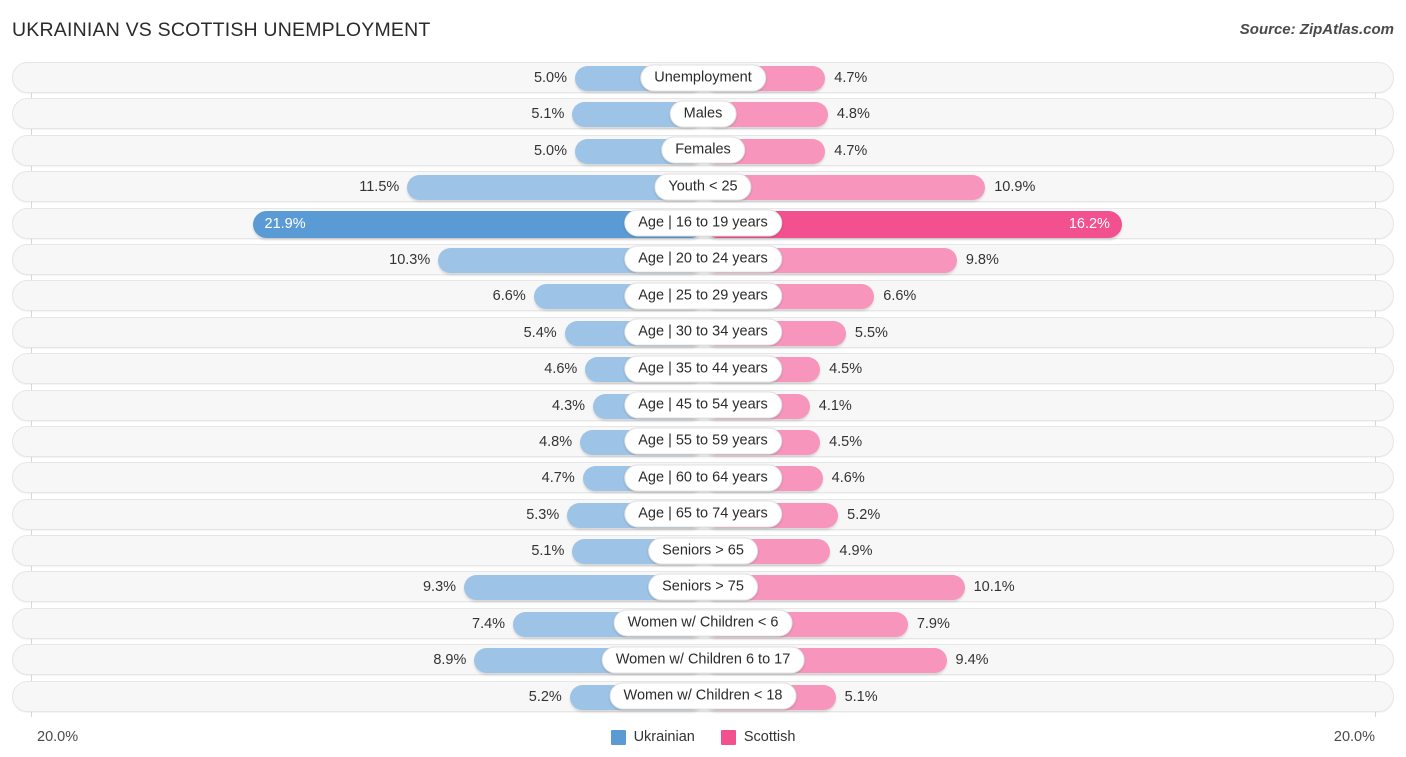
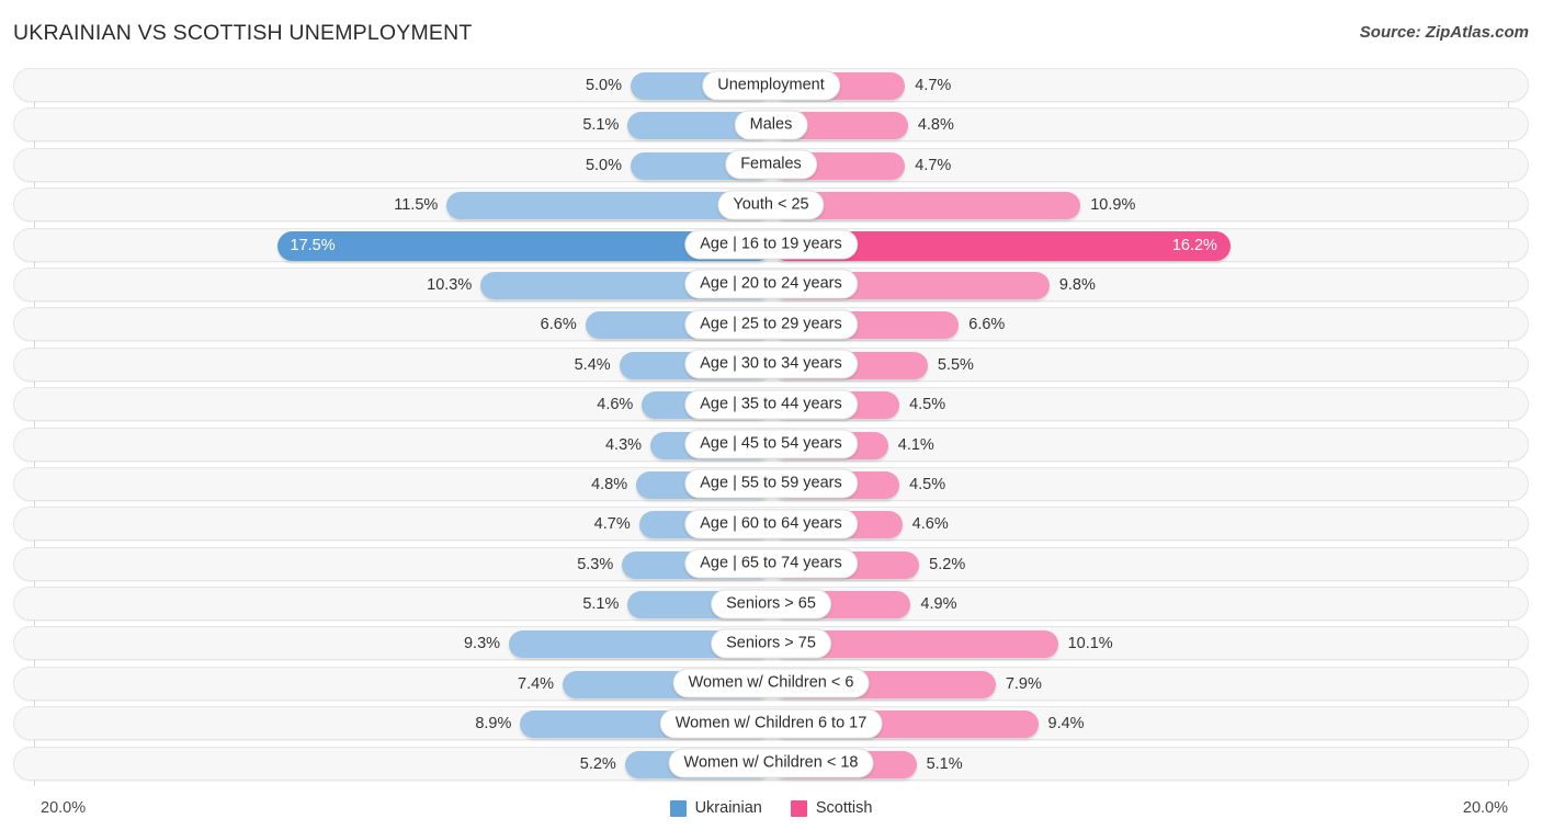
  UKRAINIAN VS SCOTTISH UNEMPLOYMENT
  Source: ZipAtlas.com
  5.0%
  4.7%
  Unemployment
  5.1%
  4.8%
  Males
  5.0%
  4.7%
  Females
  11.5%
  10.9%
  Youth < 25
- 21.9%
+ 17.5%
  16.2%
  Age | 16 to 19 years
  10.3%
  9.8%
  Age | 20 to 24 years
  6.6%
  6.6%
  Age | 25 to 29 years
  5.4%
  5.5%
  Age | 30 to 34 years
  4.6%
  4.5%
  Age | 35 to 44 years
  4.3%
  4.1%
  Age | 45 to 54 years
  4.8%
  4.5%
  Age | 55 to 59 years
  4.7%
  4.6%
  Age | 60 to 64 years
  5.3%
  5.2%
  Age | 65 to 74 years
  5.1%
  4.9%
  Seniors > 65
  9.3%
  10.1%
  Seniors > 75
  7.4%
  7.9%
  Women w/ Children < 6
  8.9%
  9.4%
  Women w/ Children 6 to 17
  5.2%
  5.1%
  Women w/ Children < 18
  20.0%
  20.0%
  Ukrainian
  Scottish
